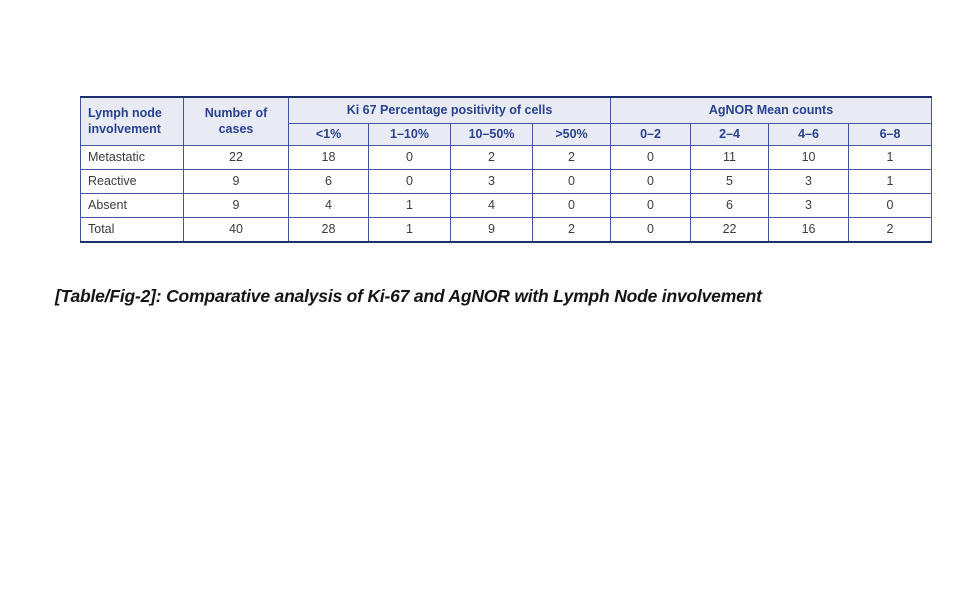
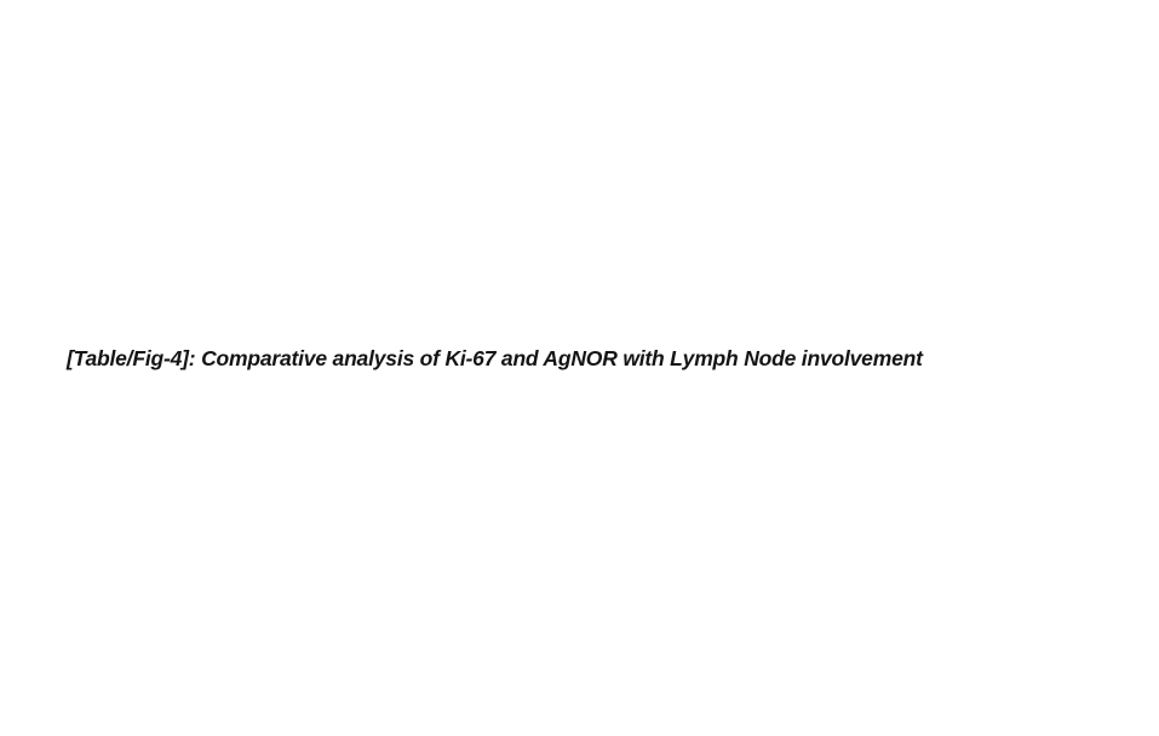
- Lymph node involvement	Number of cases	Ki 67 Percentage positivity of cells	AgNOR Mean counts
- <1%	1–10%	10–50%	>50%	0–2	2–4	4–6	6–8
- Metastatic	22	18	0	2	2	0	11	10	1
- Reactive	9	6	0	3	0	0	5	3	1
- Absent	9	4	1	4	0	0	6	3	0
- Total	40	28	1	9	2	0	22	16	2
- [Table/Fig-2]: Comparative analysis of Ki-67 and AgNOR with Lymph Node involvement
+ [Table/Fig-4]: Comparative analysis of Ki-67 and AgNOR with Lymph Node involvement
